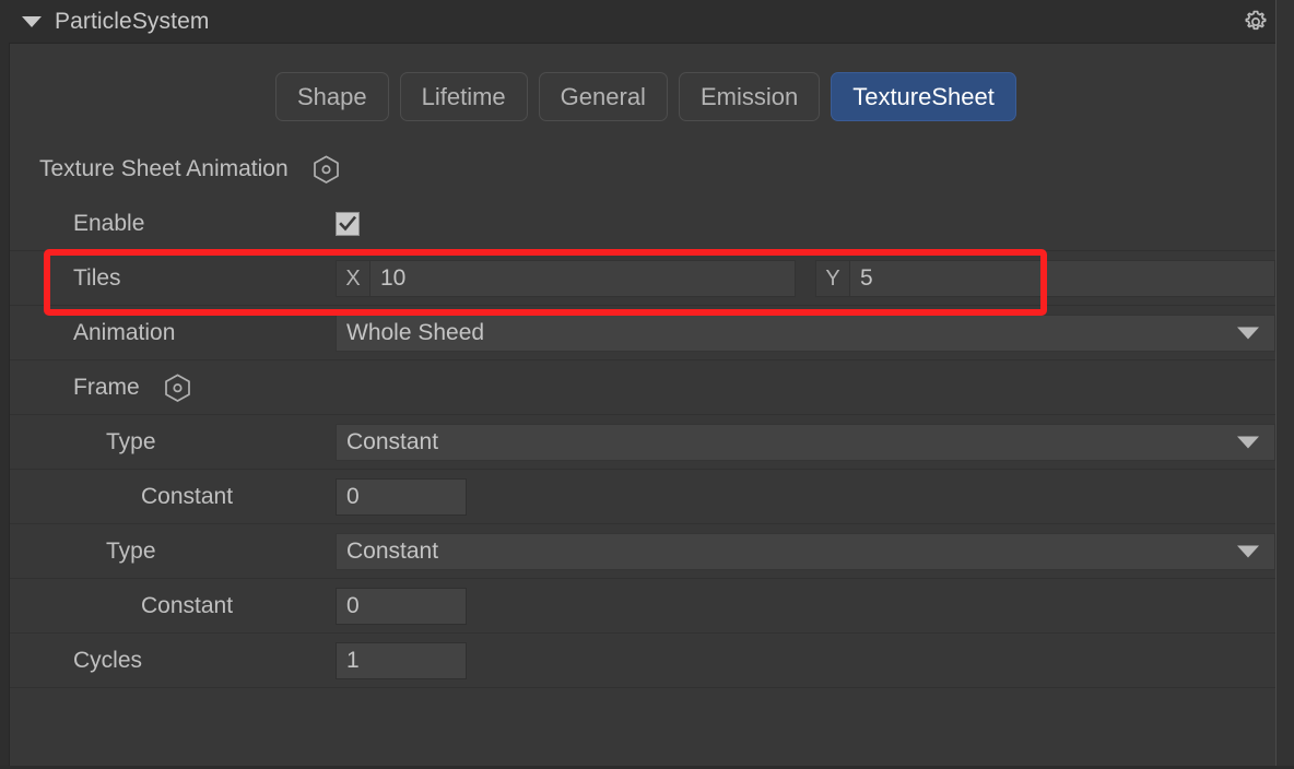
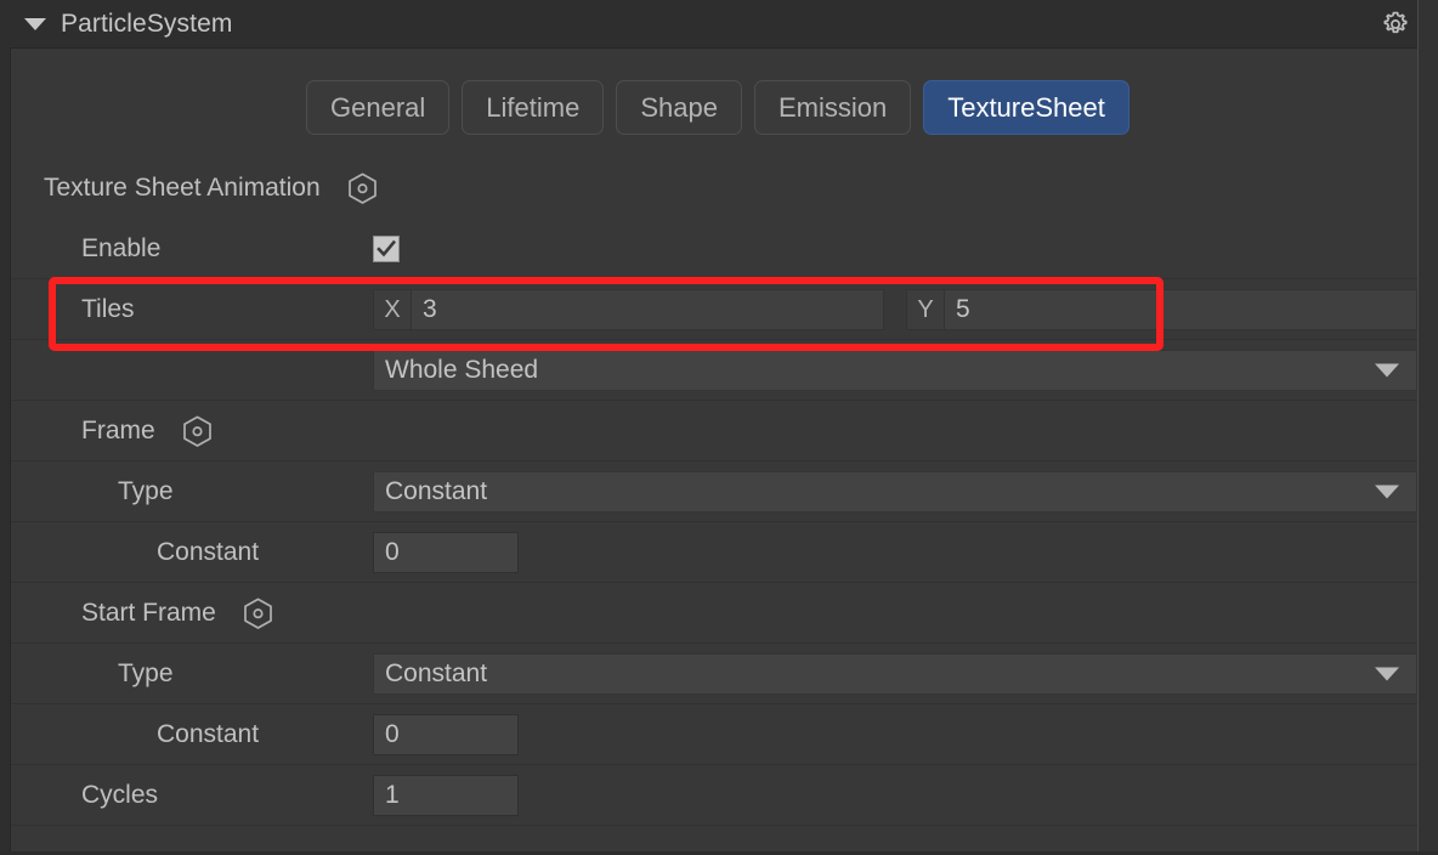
  ParticleSystem
- Shape
+ General
  Lifetime
- General
+ Shape
  Emission
  TextureSheet
  Texture Sheet Animation
  Enable
  Tiles
  X
- 10
+ 3
  Y
  5
- Animation
  Whole Sheed
  Frame
  Type
  Constant
  Constant
  0
+ Start Frame
  Type
  Constant
  Constant
  0
  Cycles
  1
